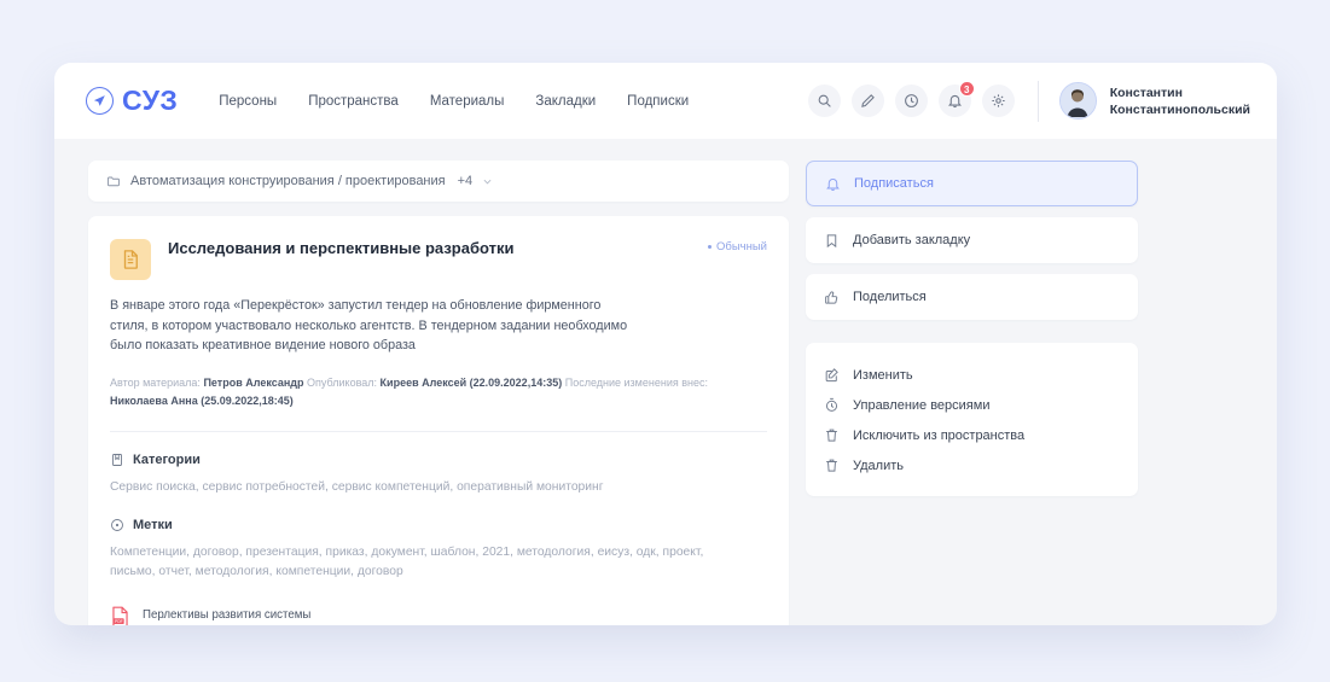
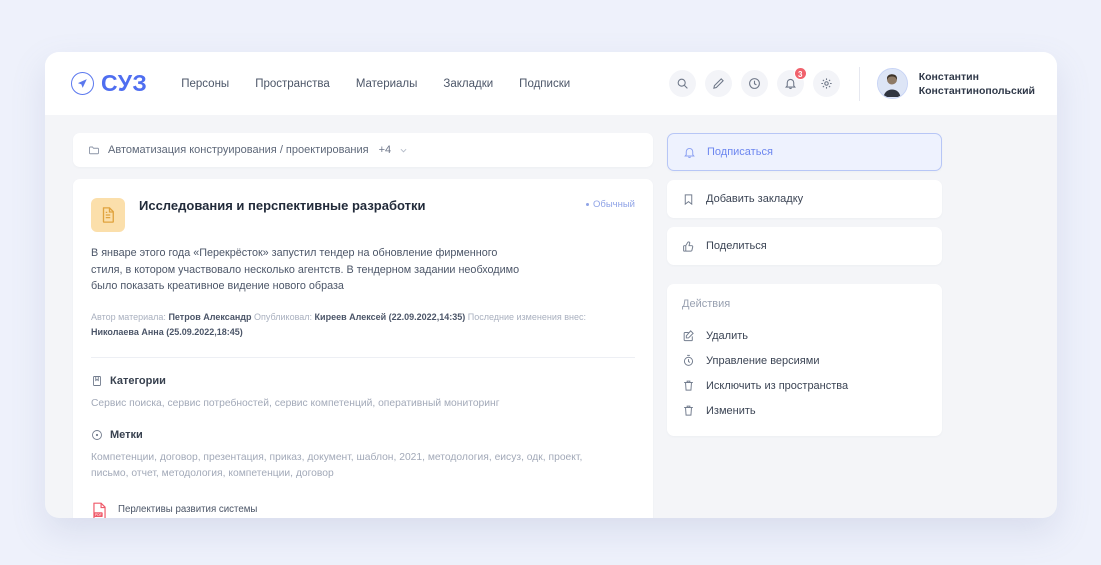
  СУЗ
  Персоны
  Пространства
  Материалы
  Закладки
  Подписки
  3
  Константин
  Константинопольский
  Автоматизация конструирования / проектирования
  +4
  Исследования и перспективные разработки
  Обычный
  В январе этого года «Перекрёсток» запустил тендер на обновление фирменного стиля, в котором участвовало несколько агентств. В тендерном задании необходимо было показать креативное видение нового образа
  Автор материала: Петров Александр Опубликовал: Киреев Алексей (22.09.2022,14:35) Последние изменения внес: Николаева Анна (25.09.2022,18:45)
  Категории
  Сервис поиска, сервис потребностей, сервис компетенций, оперативный мониторинг
  Метки
  Компетенции, договор, презентация, приказ, документ, шаблон, 2021, методология, еисуз, одк, проект, письмо, отчет, методология, компетенции, договор
  Перлективы развития системы
  Подписаться
  Добавить закладку
  Поделиться
+ Действия
- Изменить
+ Удалить
  Управление версиями
  Исключить из пространства
- Удалить
+ Изменить
